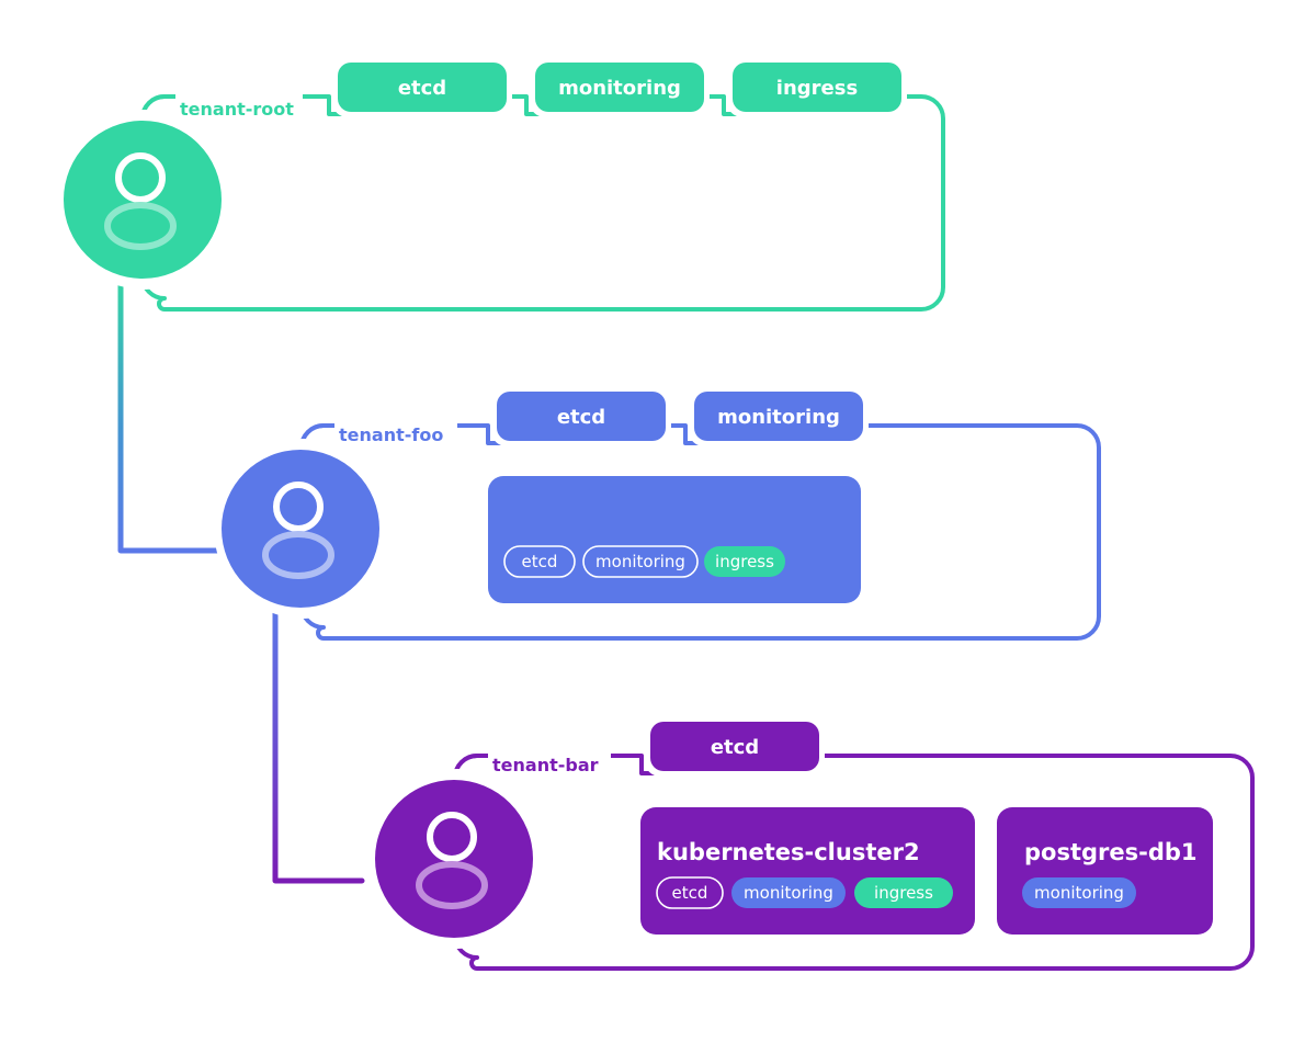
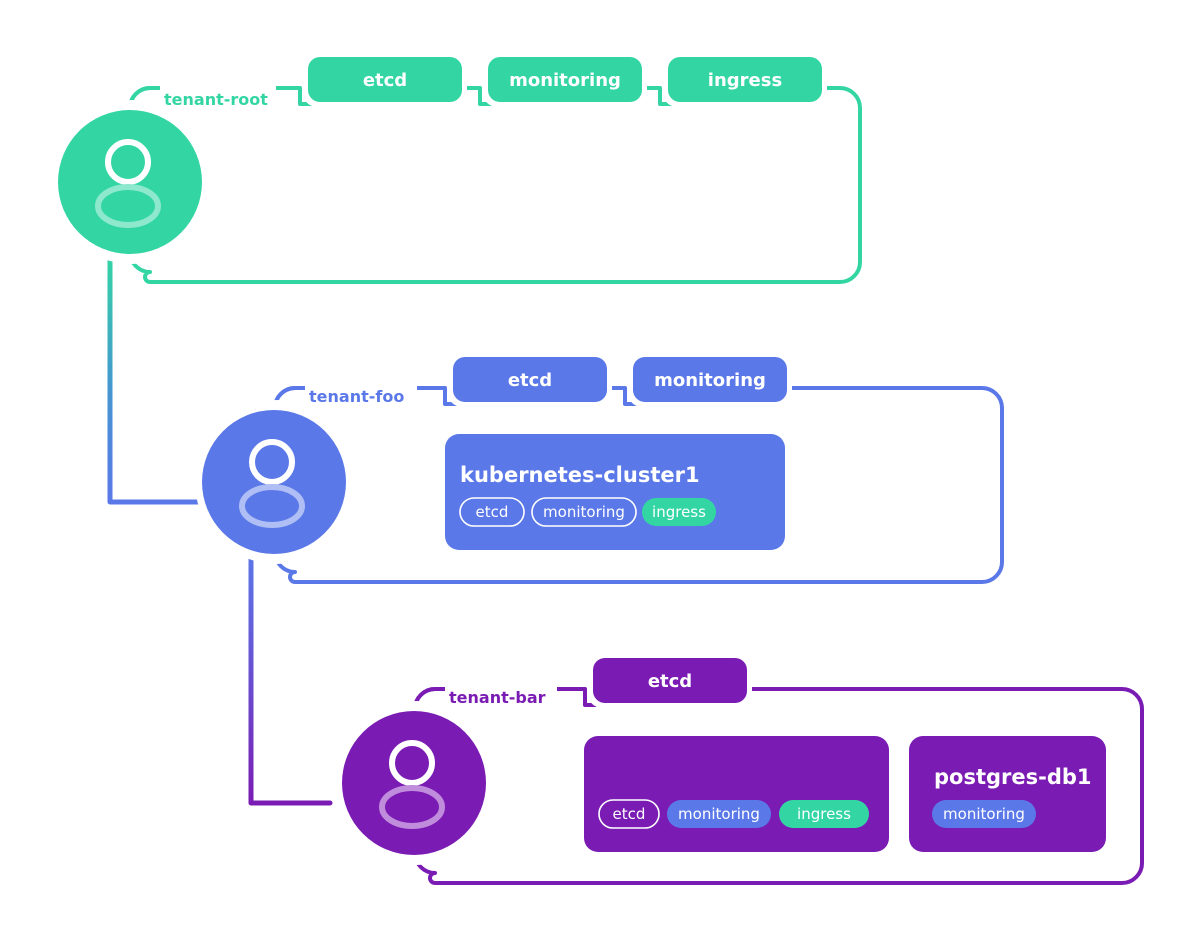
  tenant-root
  etcd
  monitoring
  ingress
  tenant-foo
  etcd
  monitoring
+ kubernetes-cluster1
  etcd
  monitoring
  ingress
  tenant-bar
  etcd
- kubernetes-cluster2
  etcd
  monitoring
  ingress
  postgres-db1
  monitoring
